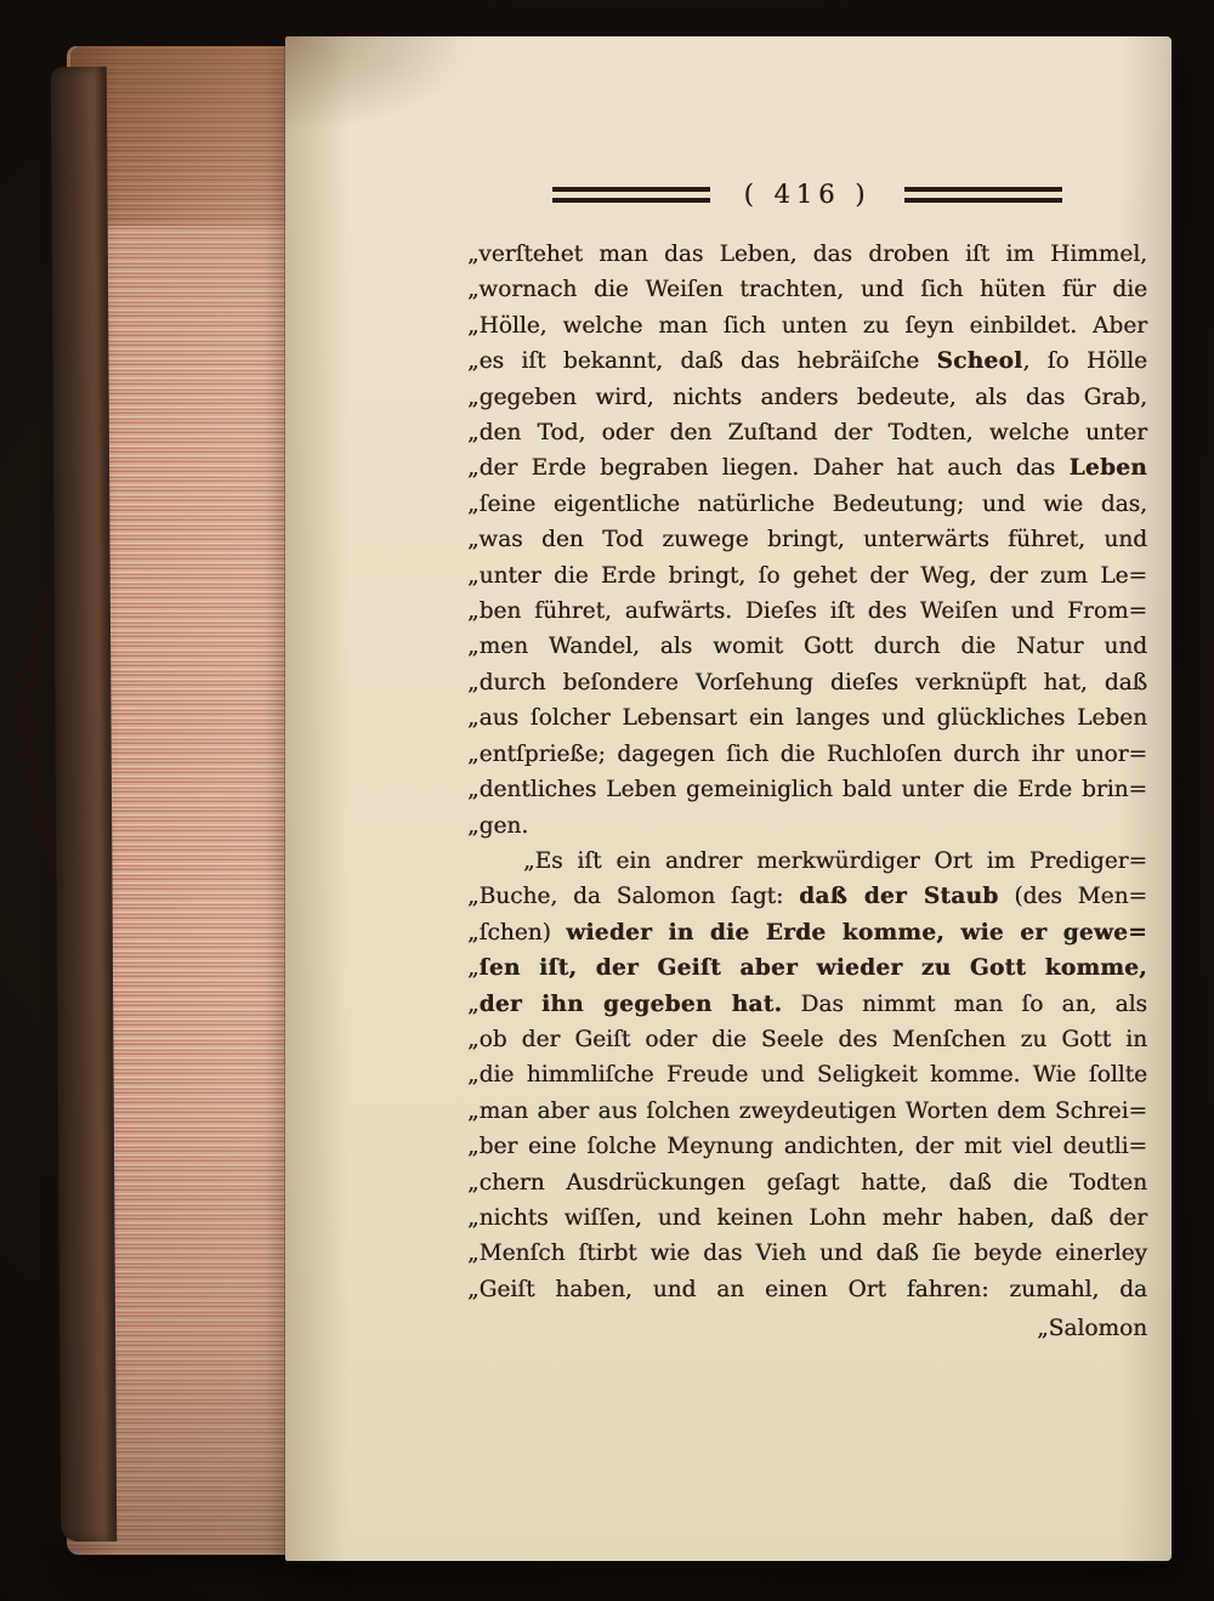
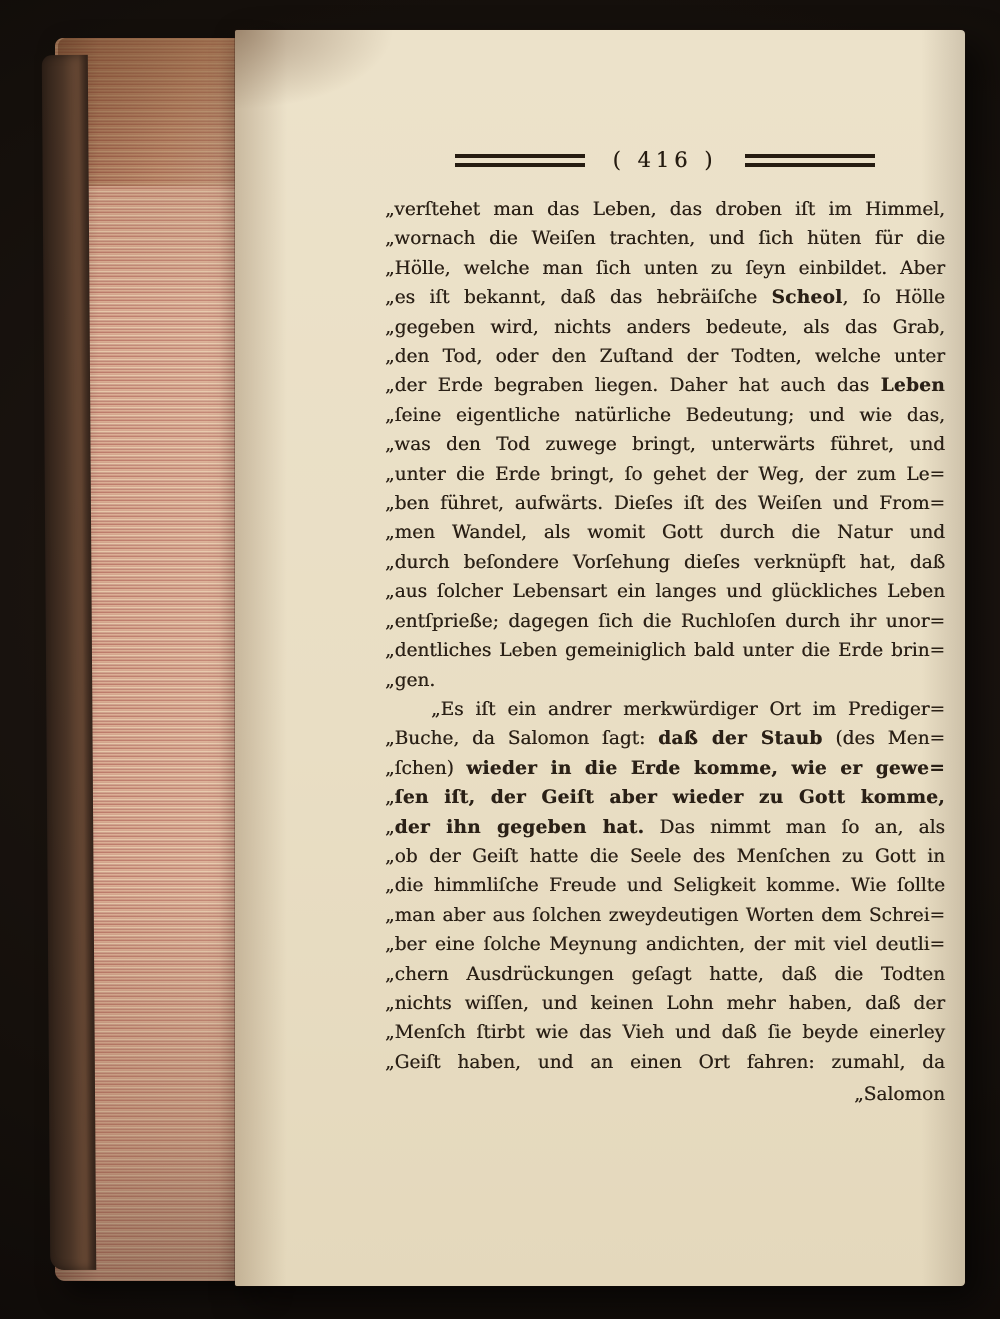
  ( 416 )
  „verſtehet man das Leben, das droben iſt im Himmel,
  „wornach die Weiſen trachten, und ſich hüten für die
  „Hölle, welche man ſich unten zu ſeyn einbildet. Aber
  „es iſt bekannt, daß das hebräiſche Scheol, ſo Hölle
  „gegeben wird, nichts anders bedeute, als das Grab,
  „den Tod, oder den Zuſtand der Todten, welche unter
  „der Erde begraben liegen. Daher hat auch das Leben
  „ſeine eigentliche natürliche Bedeutung; und wie das,
  „was den Tod zuwege bringt, unterwärts führet, und
  „unter die Erde bringt, ſo gehet der Weg, der zum Le=
  „ben führet, aufwärts. Dieſes iſt des Weiſen und From=
  „men Wandel, als womit Gott durch die Natur und
  „durch beſondere Vorſehung dieſes verknüpft hat, daß
  „aus ſolcher Lebensart ein langes und glückliches Leben
  „entſprieße; dagegen ſich die Ruchloſen durch ihr unor=
  „dentliches Leben gemeiniglich bald unter die Erde brin=
  „gen.
  „Es iſt ein andrer merkwürdiger Ort im Prediger=
  „Buche, da Salomon ſagt: daß der Staub (des Men=
  „ſchen) wieder in die Erde komme, wie er gewe=
  „ſen iſt, der Geiſt aber wieder zu Gott komme,
  „der ihn gegeben hat. Das nimmt man ſo an, als
- „ob der Geiſt oder die Seele des Menſchen zu Gott in
+ „ob der Geiſt hatte die Seele des Menſchen zu Gott in
  „die himmliſche Freude und Seligkeit komme. Wie ſollte
  „man aber aus ſolchen zweydeutigen Worten dem Schrei=
  „ber eine ſolche Meynung andichten, der mit viel deutli=
  „chern Ausdrückungen geſagt hatte, daß die Todten
  „nichts wiſſen, und keinen Lohn mehr haben, daß der
  „Menſch ſtirbt wie das Vieh und daß ſie beyde einerley
  „Geiſt haben, und an einen Ort fahren: zumahl, da
  „Salomon
